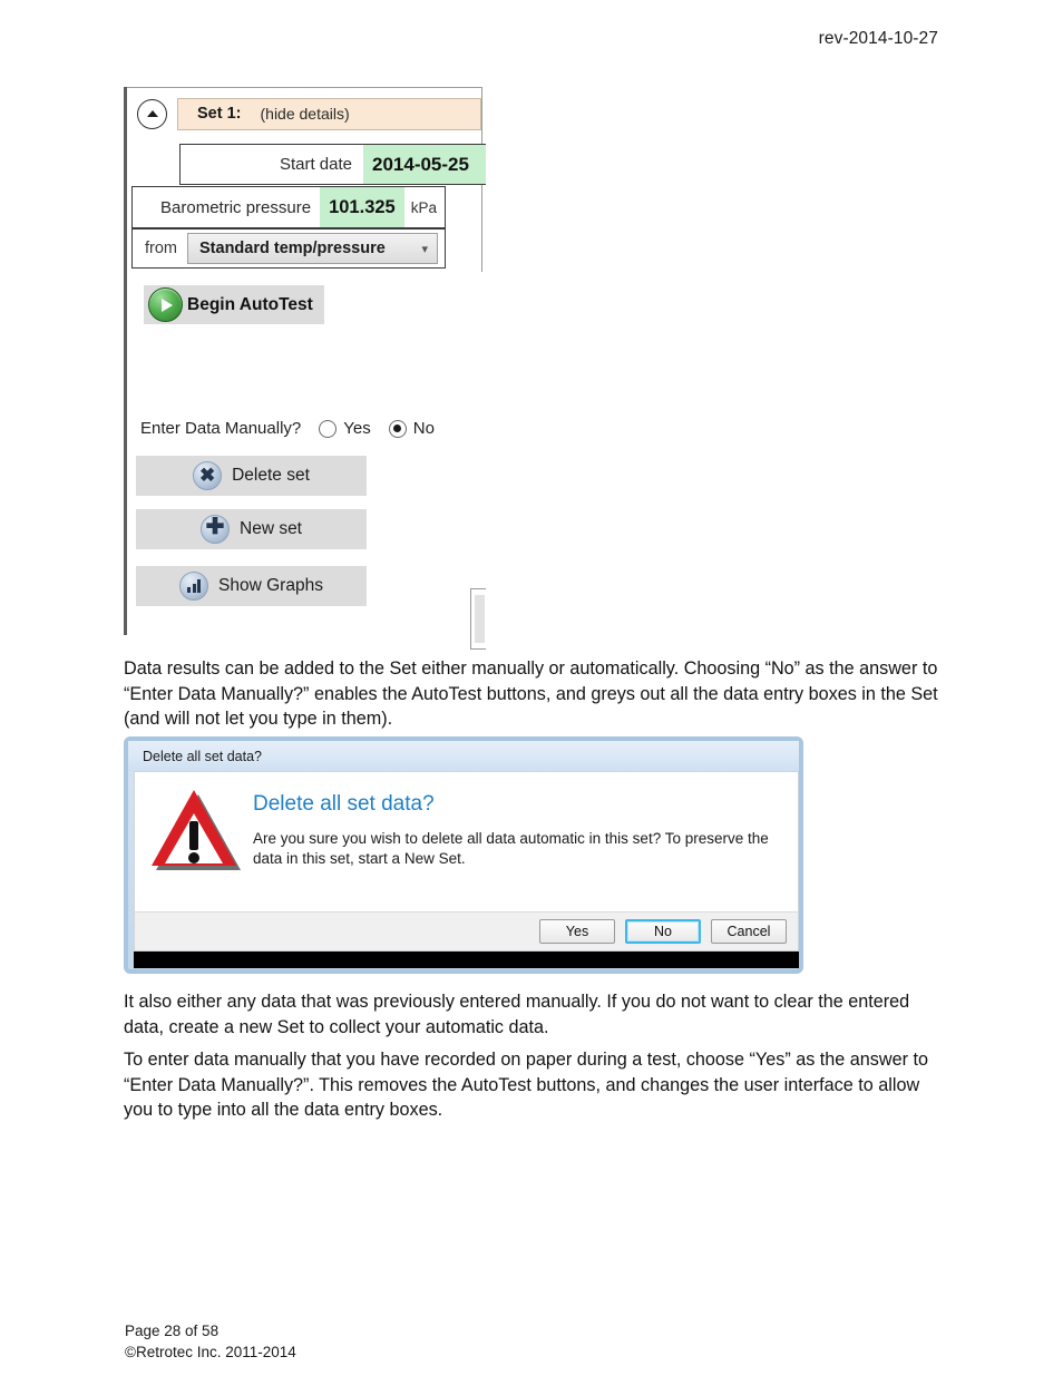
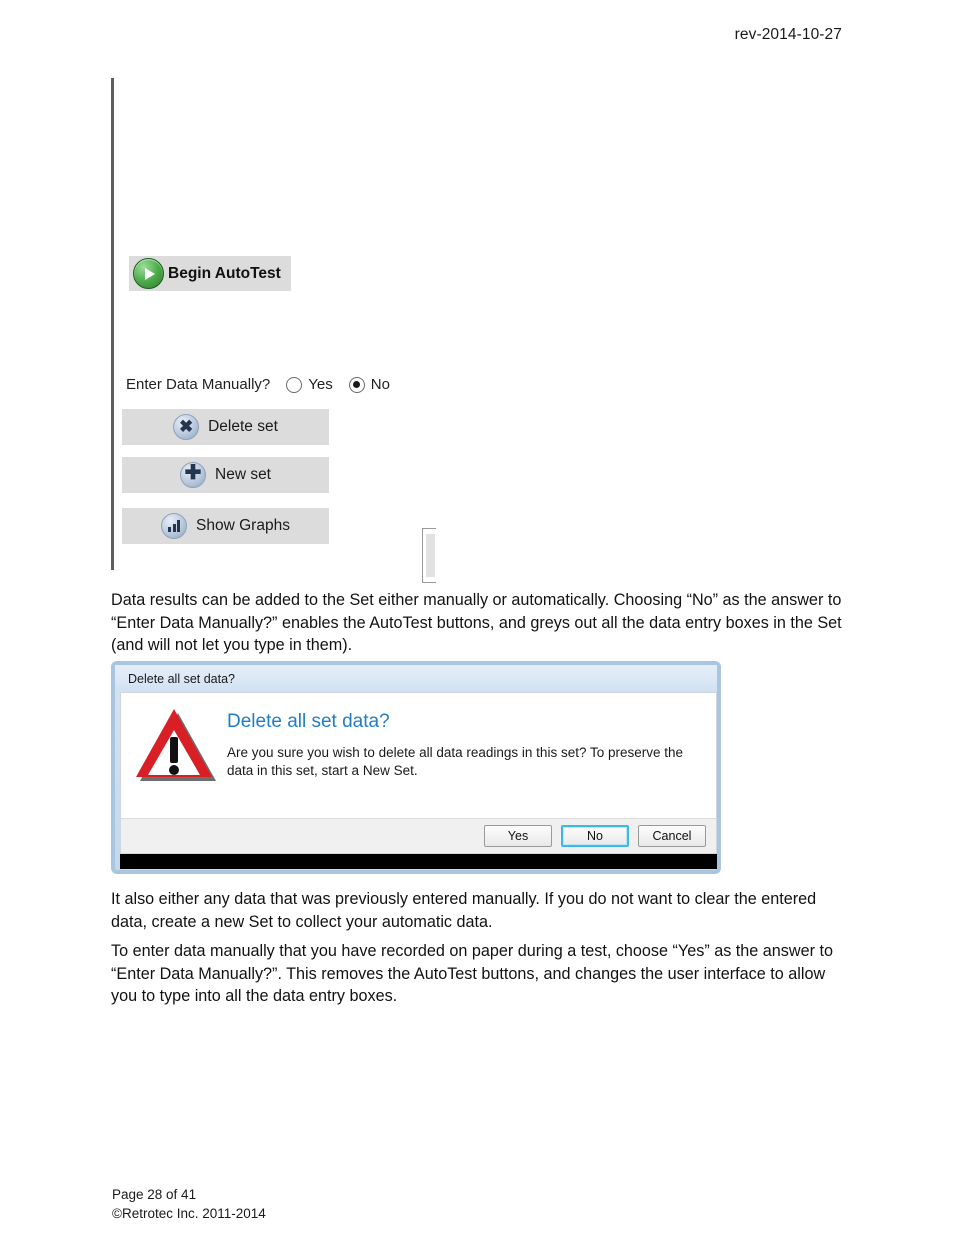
  rev-2014-10-27
- Set 1:
- (hide details)
- Start date
- 2014-05-25
- Barometric pressure
- 101.325
- kPa
- from
- Standard temp/pressure
- ▾
  Begin AutoTest
  Enter Data Manually?
  Yes
  No
  ✖
  Delete set
  ✚
  New set
  Show Graphs
  Data results can be added to the Set either manually or automatically. Choosing “No” as the answer to “Enter Data Manually?” enables the AutoTest buttons, and greys out all the data entry boxes in the Set (and will not let you type in them).
  Delete all set data?
  Delete all set data?
- Are you sure you wish to delete all data automatic in this set? To preserve the data in this set, start a New Set.
+ Are you sure you wish to delete all data readings in this set? To preserve the data in this set, start a New Set.
  Yes
  No
  Cancel
  It also either any data that was previously entered manually. If you do not want to clear the entered data, create a new Set to collect your automatic data.
  To enter data manually that you have recorded on paper during a test, choose “Yes” as the answer to “Enter Data Manually?”. This removes the AutoTest buttons, and changes the user interface to allow you to type into all the data entry boxes.
- Page 28 of 58
+ Page 28 of 41
  ©Retrotec Inc. 2011-2014
